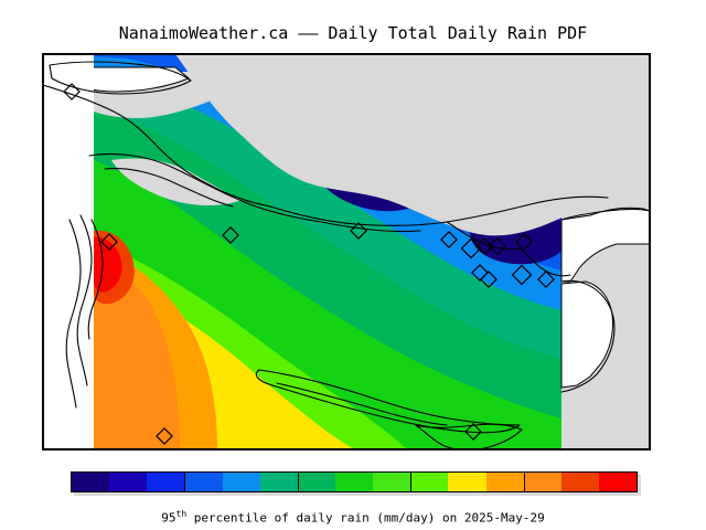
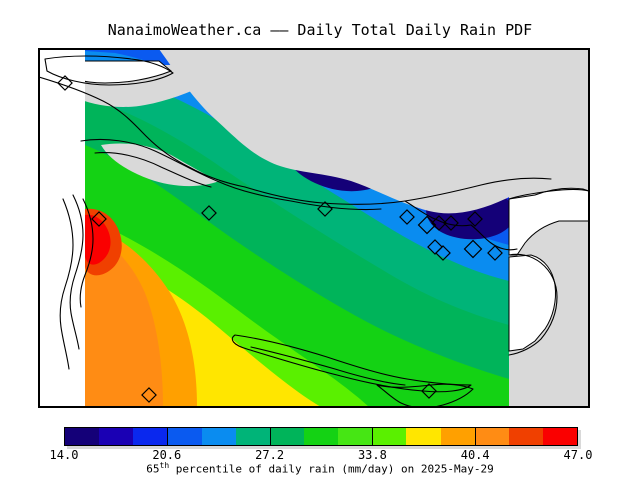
  NanaimoWeather.ca —— Daily Total Daily Rain PDF
+ 14.0
+ 20.6
+ 27.2
+ 33.8
+ 40.4
+ 47.0
- 95th percentile of daily rain (mm/day) on 2025-May-29
+ 65th percentile of daily rain (mm/day) on 2025-May-29
